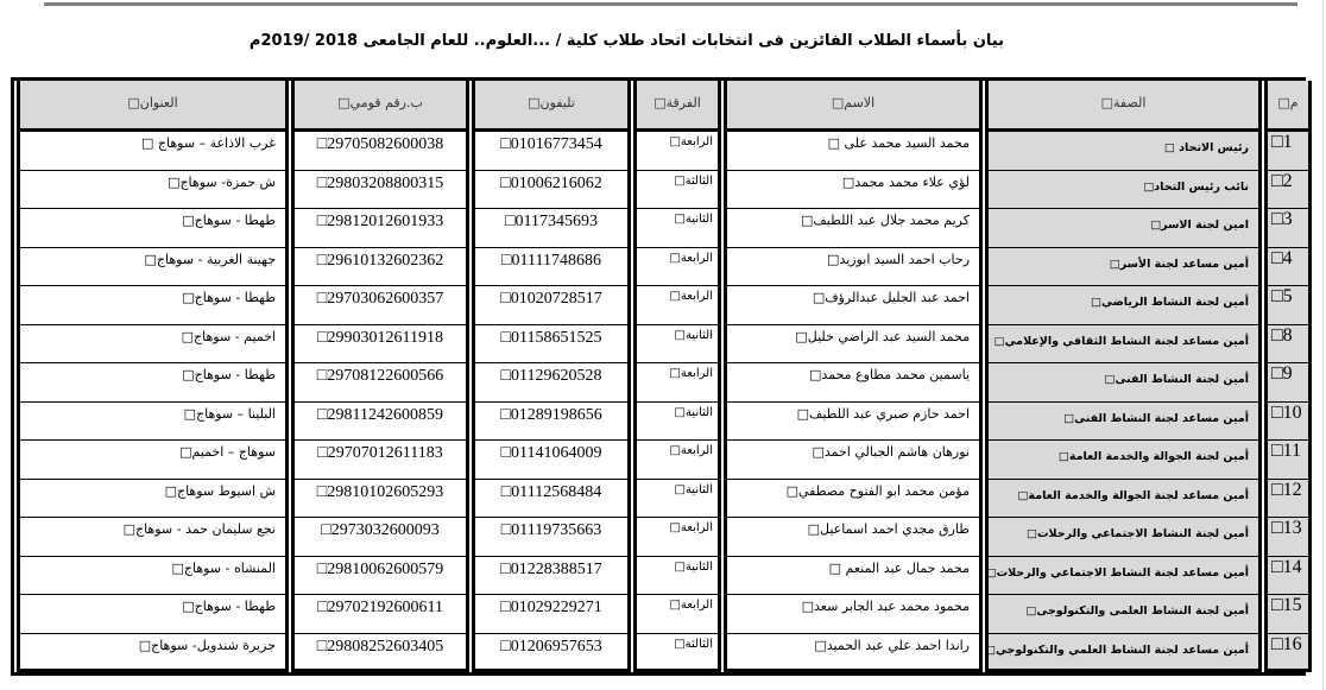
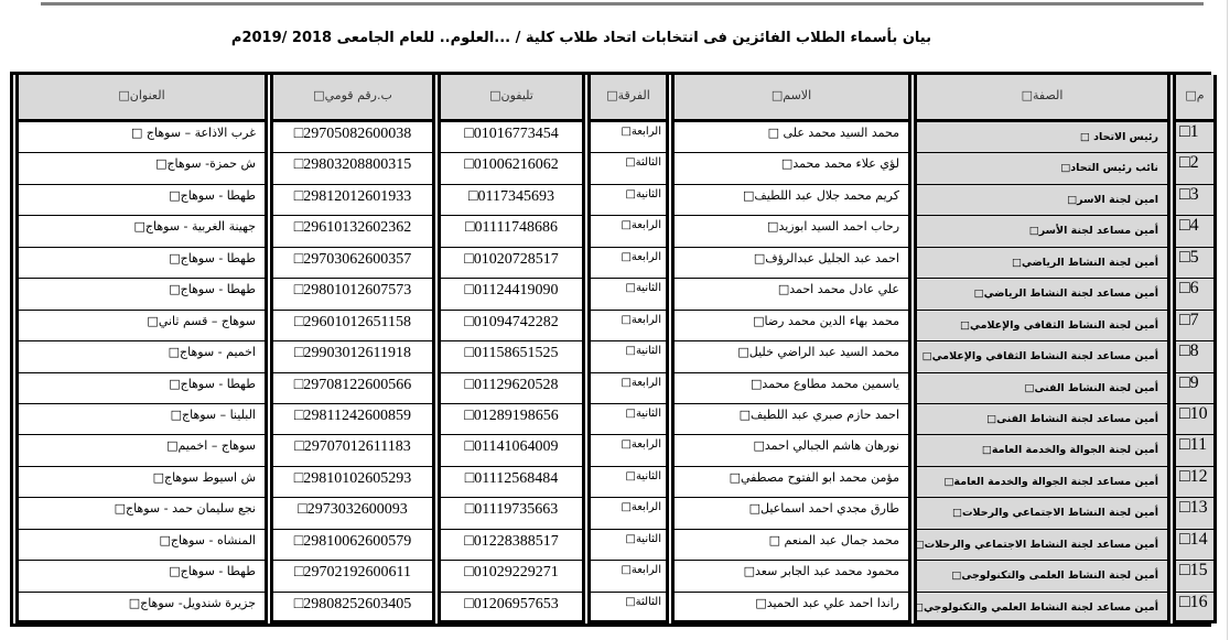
  بيان بأسماء الطلاب الفائزين فى انتخابات اتحاد طلاب كلية / ...العلوم.. للعام الجامعى 2018 /2019م
  م□	الصفة□	الاسم□	الفرقة□	تليفون□	ب.رقم قومي□	العنوان□
  □1	رئيس الاتحاد □	محمد السيد محمد على □	الرابعة□	□01016773454	□29705082600038	غرب الاذاعة – سوهاج □
  □2	نائب رئيس التحاد□	لؤي علاء محمد محمد□	الثالثة□	□01006216062	□29803208800315	ش حمزة- سوهاج□
  □3	امين لجنة الاسر□	كريم محمد جلال عبد اللطيف□	الثانية□	□0117345693	□29812012601933	طهطا - سوهاج□
  □4	أمين مساعد لجنة الأسر□	رحاب احمد السيد ابوزيد□	الرابعة□	□01111748686	□29610132602362	جهينة الغربية - سوهاج□
  □5	أمين لجنة النشاط الرياضي□	احمد عبد الجليل عبدالرؤف□	الرابعة□	□01020728517	□29703062600357	طهطا - سوهاج□
+ □6	أمين مساعد لجنة النشاط الرياضي□	علي عادل محمد احمد□	الثانية□	□01124419090	□29801012607573	طهطا - سوهاج□
+ □7	أمين لجنة النشاط الثقافي والإعلامي□	محمد بهاء الدين محمد رضا□	الرابعة□	□01094742282	□29601012651158	سوهاج – قسم ثاني□
  □8	أمين مساعد لجنة النشاط الثقافي والإعلامي□	محمد السيد عبد الراضي خليل□	الثانية□	□01158651525	□29903012611918	اخميم - سوهاج□
  □9	أمين لجنة النشاط الفنى□	ياسمين محمد مطاوع محمد□	الرابعة□	□01129620528	□29708122600566	طهطا - سوهاج□
  □10	أمين مساعد لجنة النشاط الفنى□	احمد حازم صبري عبد اللطيف□	الثانية□	□01289198656	□29811242600859	البلينا – سوهاج□
  □11	أمين لجنة الجوالة والخدمة العامة□	نورهان هاشم الجبالي احمد□	الرابعة□	□01141064009	□29707012611183	سوهاج – اخميم□
  □12	أمين مساعد لجنة الجوالة والخدمة العامة□	مؤمن محمد ابو الفتوح مصطفي□	الثانية□	□01112568484	□29810102605293	ش اسيوط سوهاج□
  □13	أمين لجنة النشاط الاجتماعي والرحلات□	طارق مجدي احمد اسماعيل□	الرابعة□	□01119735663	□2973032600093	نجع سليمان حمد - سوهاج□
  □14	أمين مساعد لجنة النشاط الاجتماعي والرحلات□	محمد جمال عبد المنعم □	الثانية□	□01228388517	□29810062600579	المنشاه - سوهاج□
  □15	أمين لجنة النشاط العلمى والتكنولوجى□	محمود محمد عبد الجابر سعد□	الرابعة□	□01029229271	□29702192600611	طهطا - سوهاج□
  □16	أمين مساعد لجنة النشاط العلمي والتكنولوجي□	راندا احمد علي عبد الحميد□	الثالثة□	□01206957653	□29808252603405	جزيرة شندويل- سوهاج□
